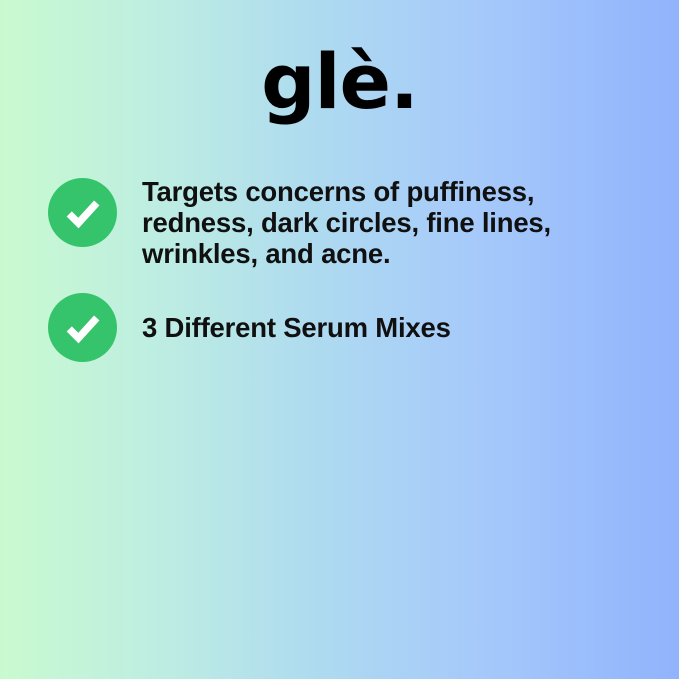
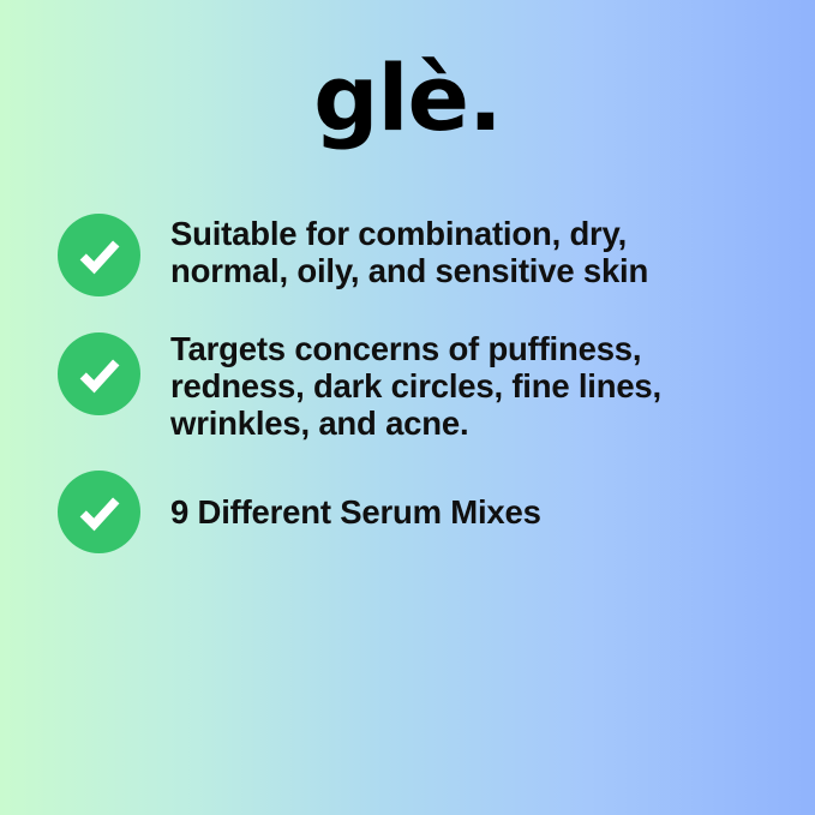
  glè.
+ Suitable for combination, dry,
+ normal, oily, and sensitive skin
  Targets concerns of puffiness,
  redness, dark circles, fine lines,
  wrinkles, and acne.
- 3 Different Serum Mixes
+ 9 Different Serum Mixes
